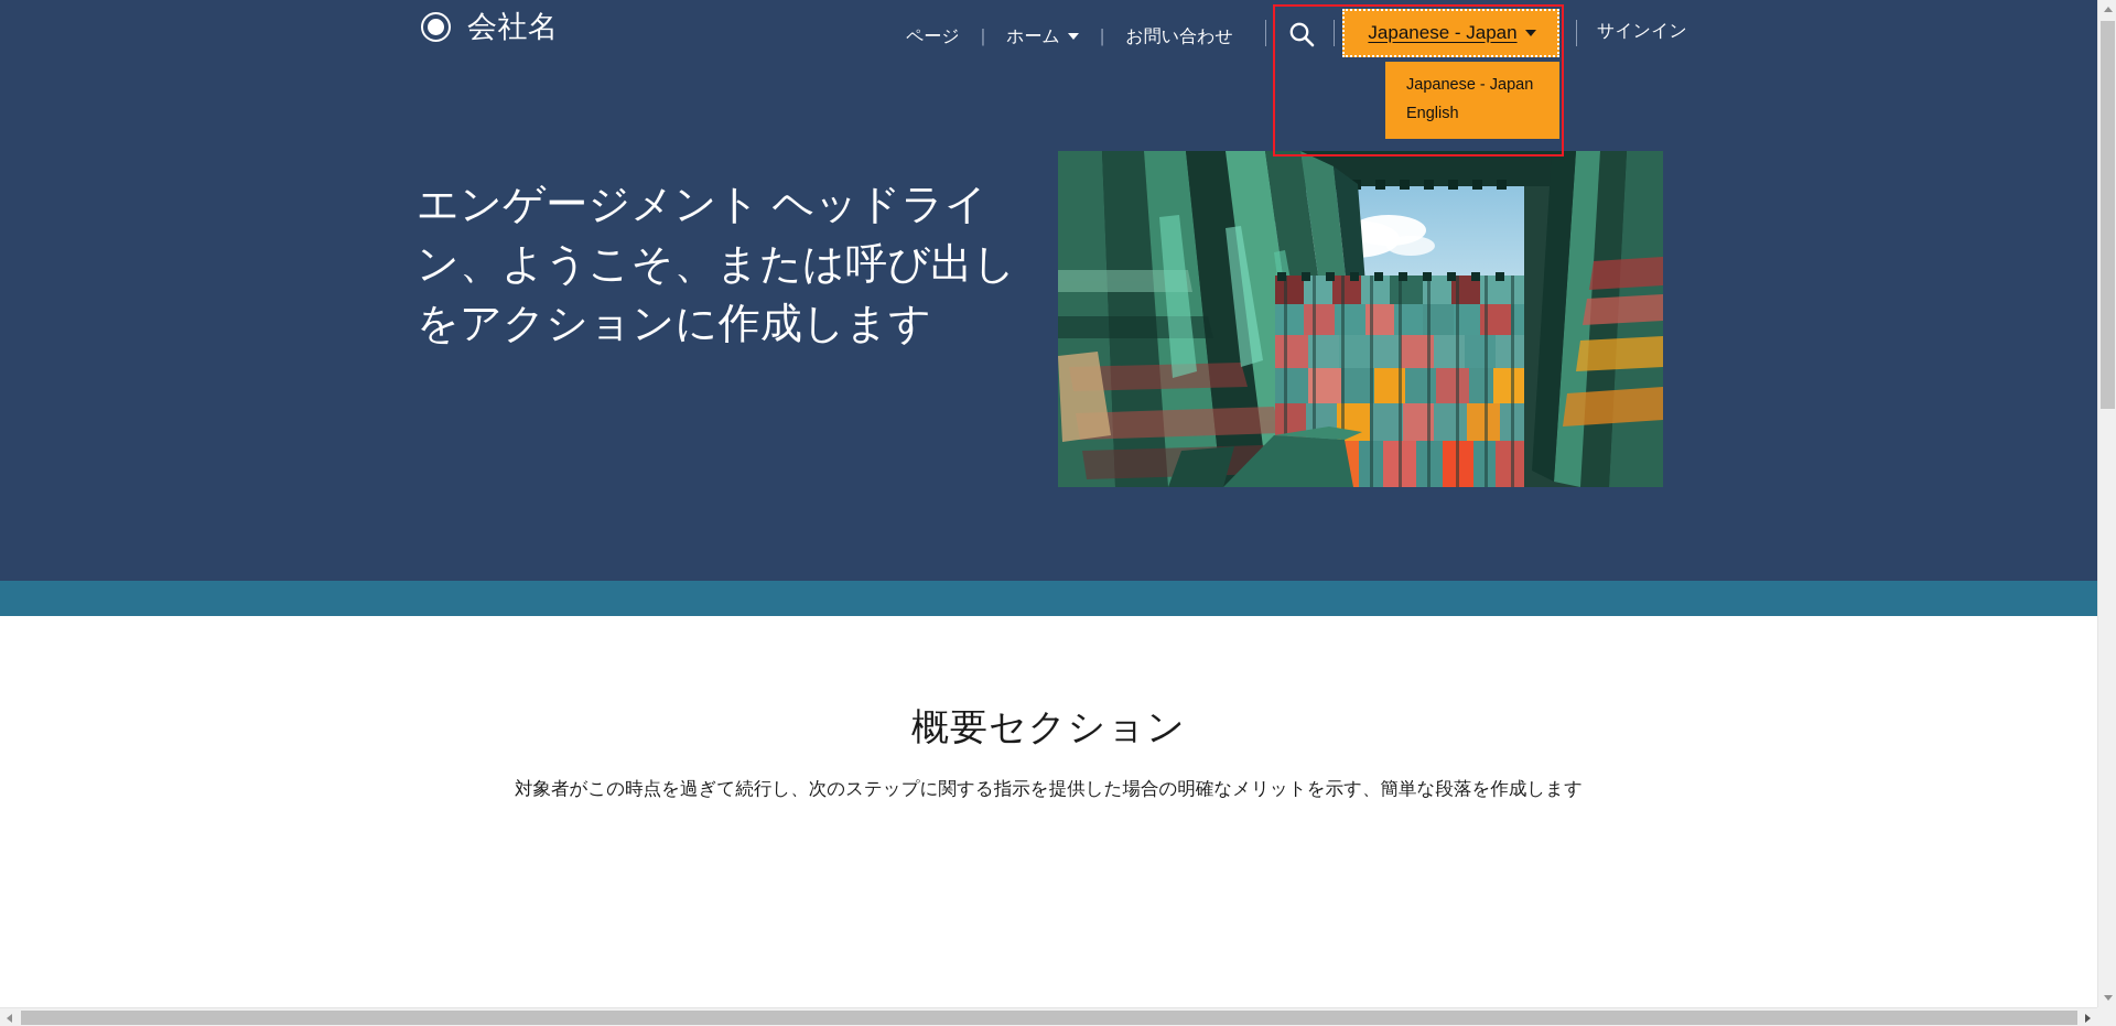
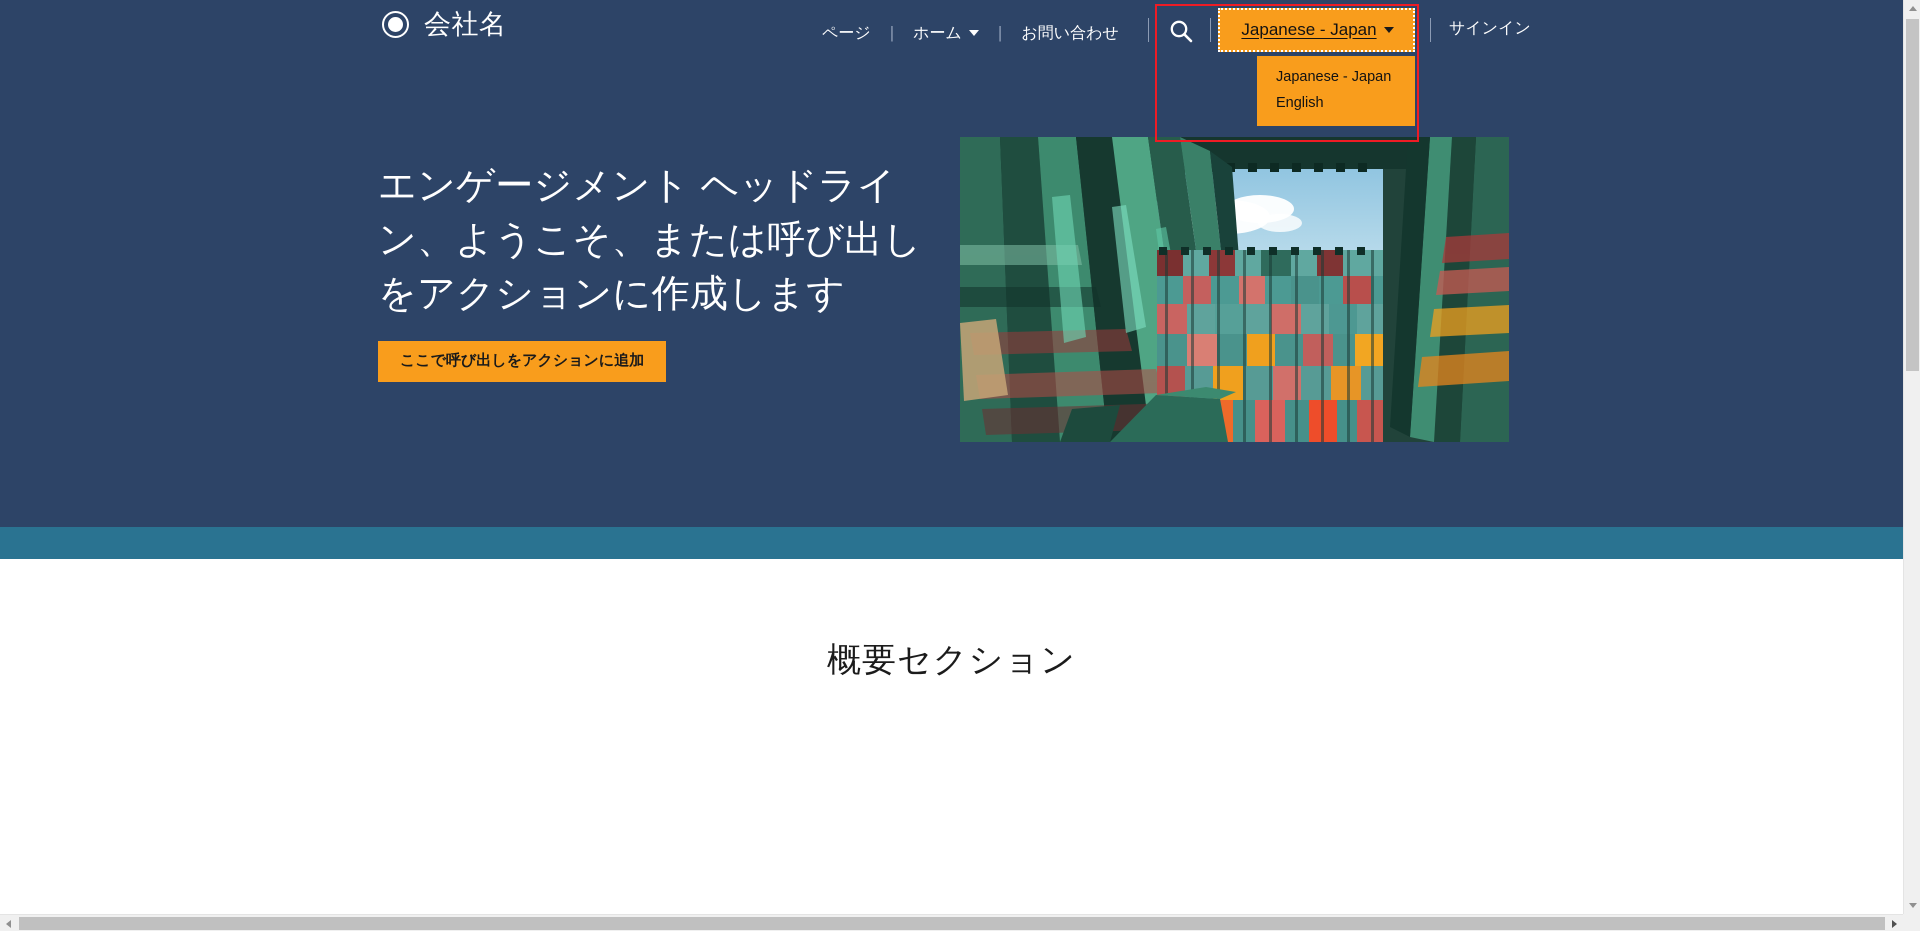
  会社名
  ページ
  |
  ホーム
  |
  お問い合わせ
  Japanese - Japan
  Japanese - Japan
  English
  サインイン
  エンゲージメント ヘッドライン、ようこそ、または呼び出しをアクションに作成します
+ ここで呼び出しをアクションに追加
  概要セクション
- 対象者がこの時点を過ぎて続行し、次のステップに関する指示を提供した場合の明確なメリットを示す、簡単な段落を作成します
